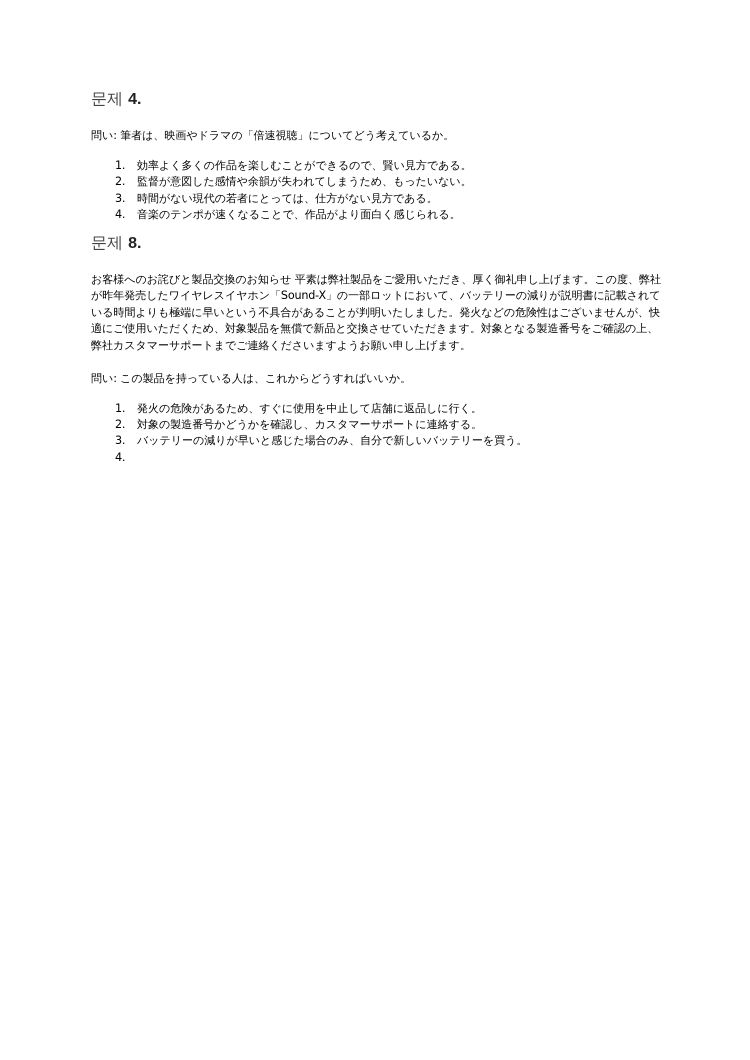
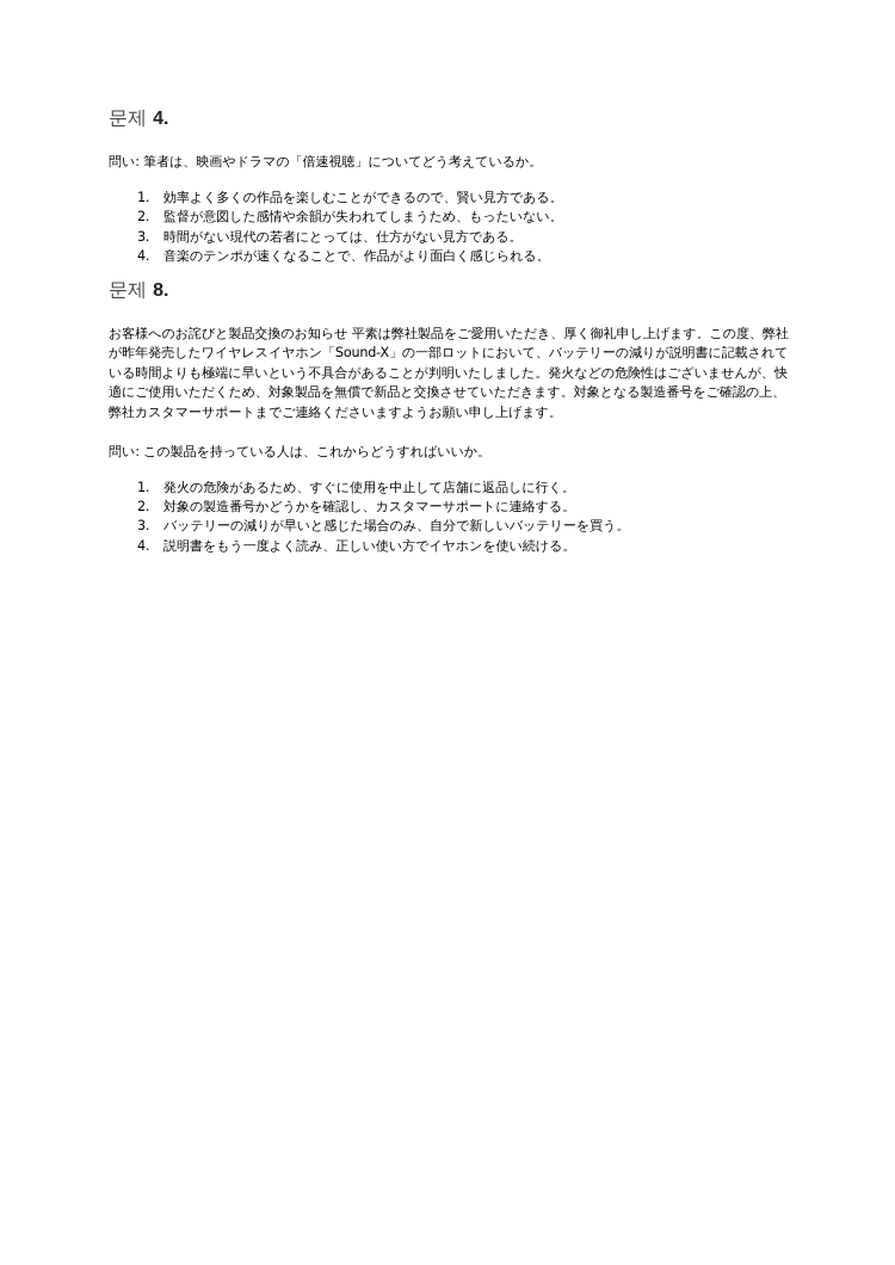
  문제 4.
  問い: 筆者は、映画やドラマの「倍速視聴」についてどう考えているか。
  1.
  効率よく多くの作品を楽しむことができるので、賢い見方である。
  2.
  監督が意図した感情や余韻が失われてしまうため、もったいない。
  3.
  時間がない現代の若者にとっては、仕方がない見方である。
  4.
  音楽のテンポが速くなることで、作品がより面白く感じられる。
  문제 8.
  お客様へのお詫びと製品交換のお知らせ 平素は弊社製品をご愛用いただき、厚く御礼申し上げます。この度、弊社が昨年発売したワイヤレスイヤホン「Sound-X」の一部ロットにおいて、バッテリーの減りが説明書に記載されている時間よりも極端に早いという不具合があることが判明いたしました。発火などの危険性はございませんが、快適にご使用いただくため、対象製品を無償で新品と交換させていただきます。対象となる製造番号をご確認の上、弊社カスタマーサポートまでご連絡くださいますようお願い申し上げます。
  問い: この製品を持っている人は、これからどうすればいいか。
  1.
  発火の危険があるため、すぐに使用を中止して店舗に返品しに行く。
  2.
  対象の製造番号かどうかを確認し、カスタマーサポートに連絡する。
  3.
  バッテリーの減りが早いと感じた場合のみ、自分で新しいバッテリーを買う。
  4.
+ 説明書をもう一度よく読み、正しい使い方でイヤホンを使い続ける。
